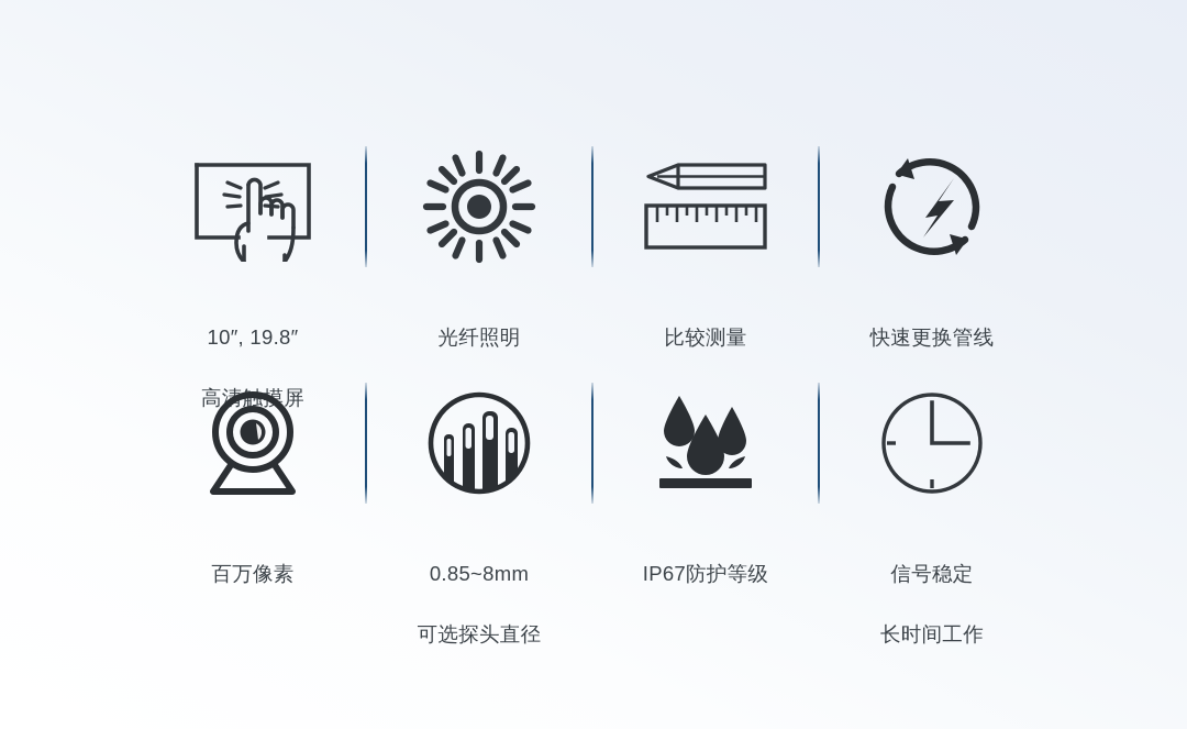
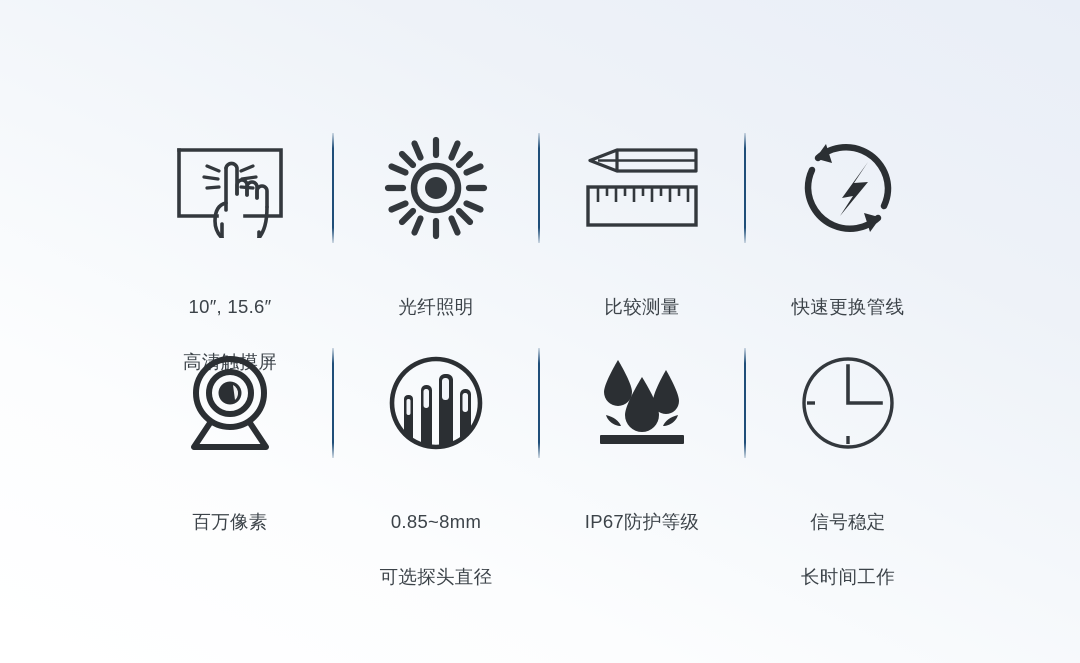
- 10″, 19.8″
+ 10″, 15.6″
  光纤照明
  比较测量
  快速更换管线
  百万像素
  0.85~8mm
  可选探头直径
  IP67防护等级
  信号稳定
  长时间工作
